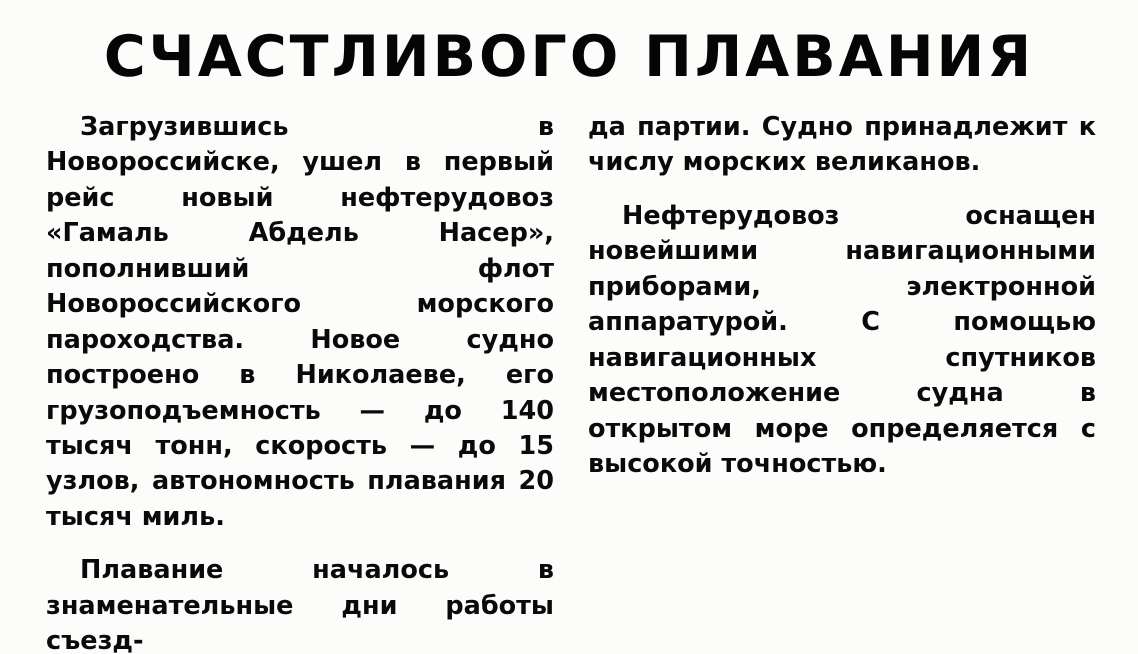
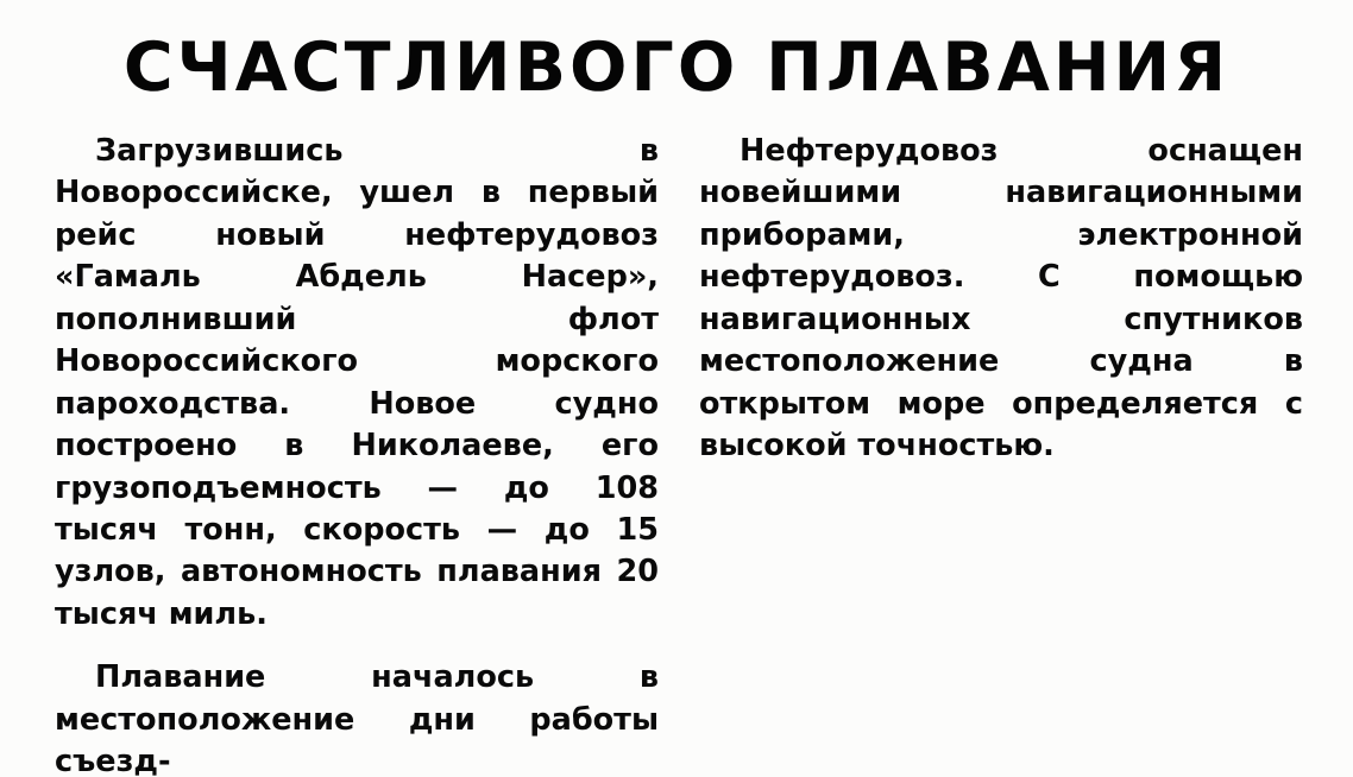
  СЧАСТЛИВОГО ПЛАВАНИЯ
- Загрузившись в Новороссийске, ушел в первый рейс новый нефтерудовоз «Гамаль Абдель Насер», пополнивший флот Новороссийского морского пароходства. Новое судно построено в Николаеве, его грузоподъемность — до 140 тысяч тонн, скорость — до 15 узлов, автономность плавания 20 тысяч миль.
+ Загрузившись в Новороссийске, ушел в первый рейс новый нефтерудовоз «Гамаль Абдель Насер», пополнивший флот Новороссийского морского пароходства. Новое судно построено в Николаеве, его грузоподъемность — до 108 тысяч тонн, скорость — до 15 узлов, автономность плавания 20 тысяч миль.
- Плавание началось в знаменательные дни работы съезд-
+ Плавание началось в местоположение дни работы съезд-
- да партии. Судно принадлежит к числу морских великанов.
- Нефтерудовоз оснащен новейшими навигационными приборами, электронной аппаратурой. С помощью навигационных спутников местоположение судна в открытом море определяется с высокой точностью.
+ Нефтерудовоз оснащен новейшими навигационными приборами, электронной нефтерудовоз. С помощью навигационных спутников местоположение судна в открытом море определяется с высокой точностью.
